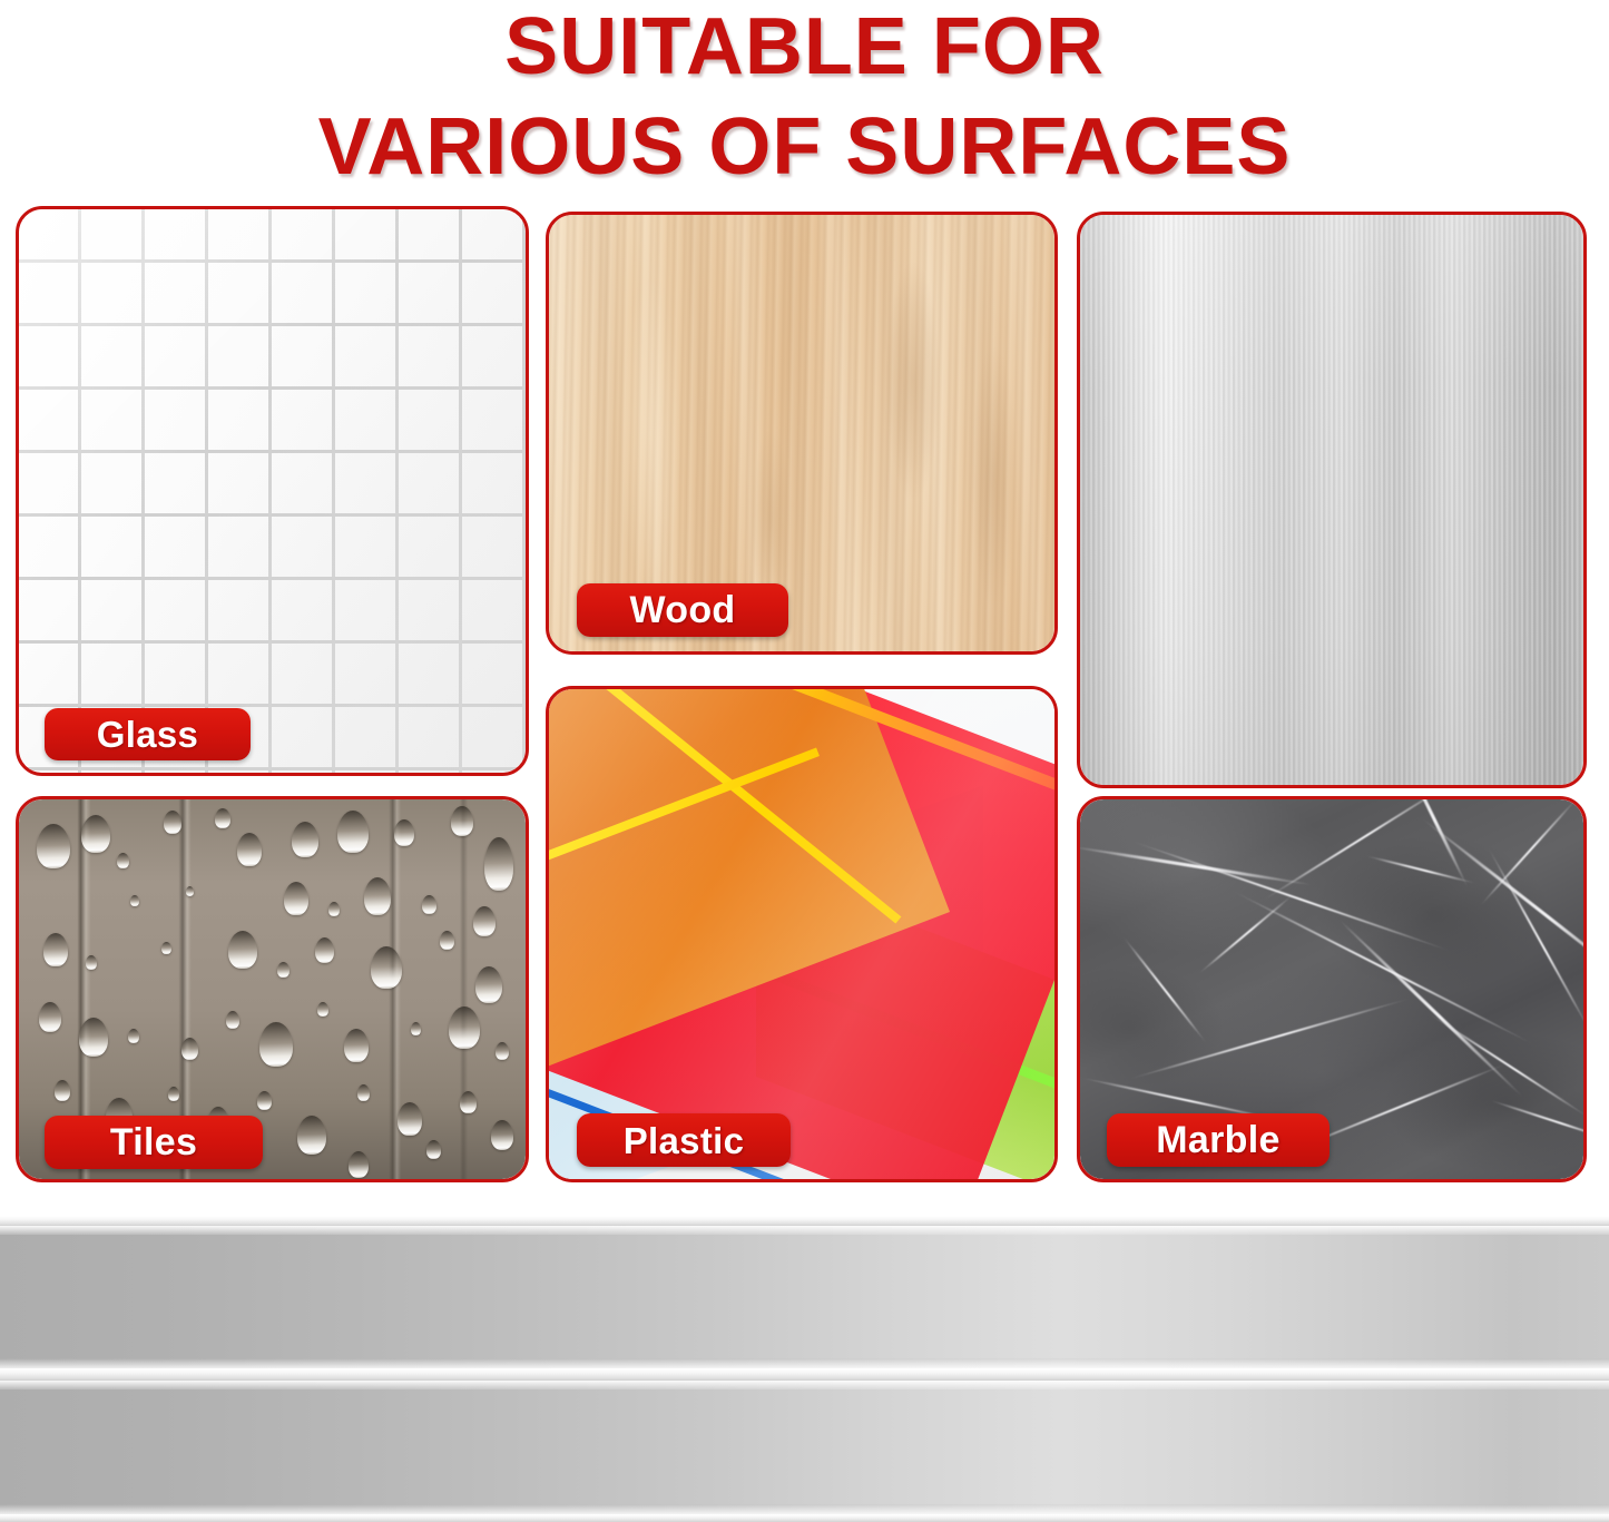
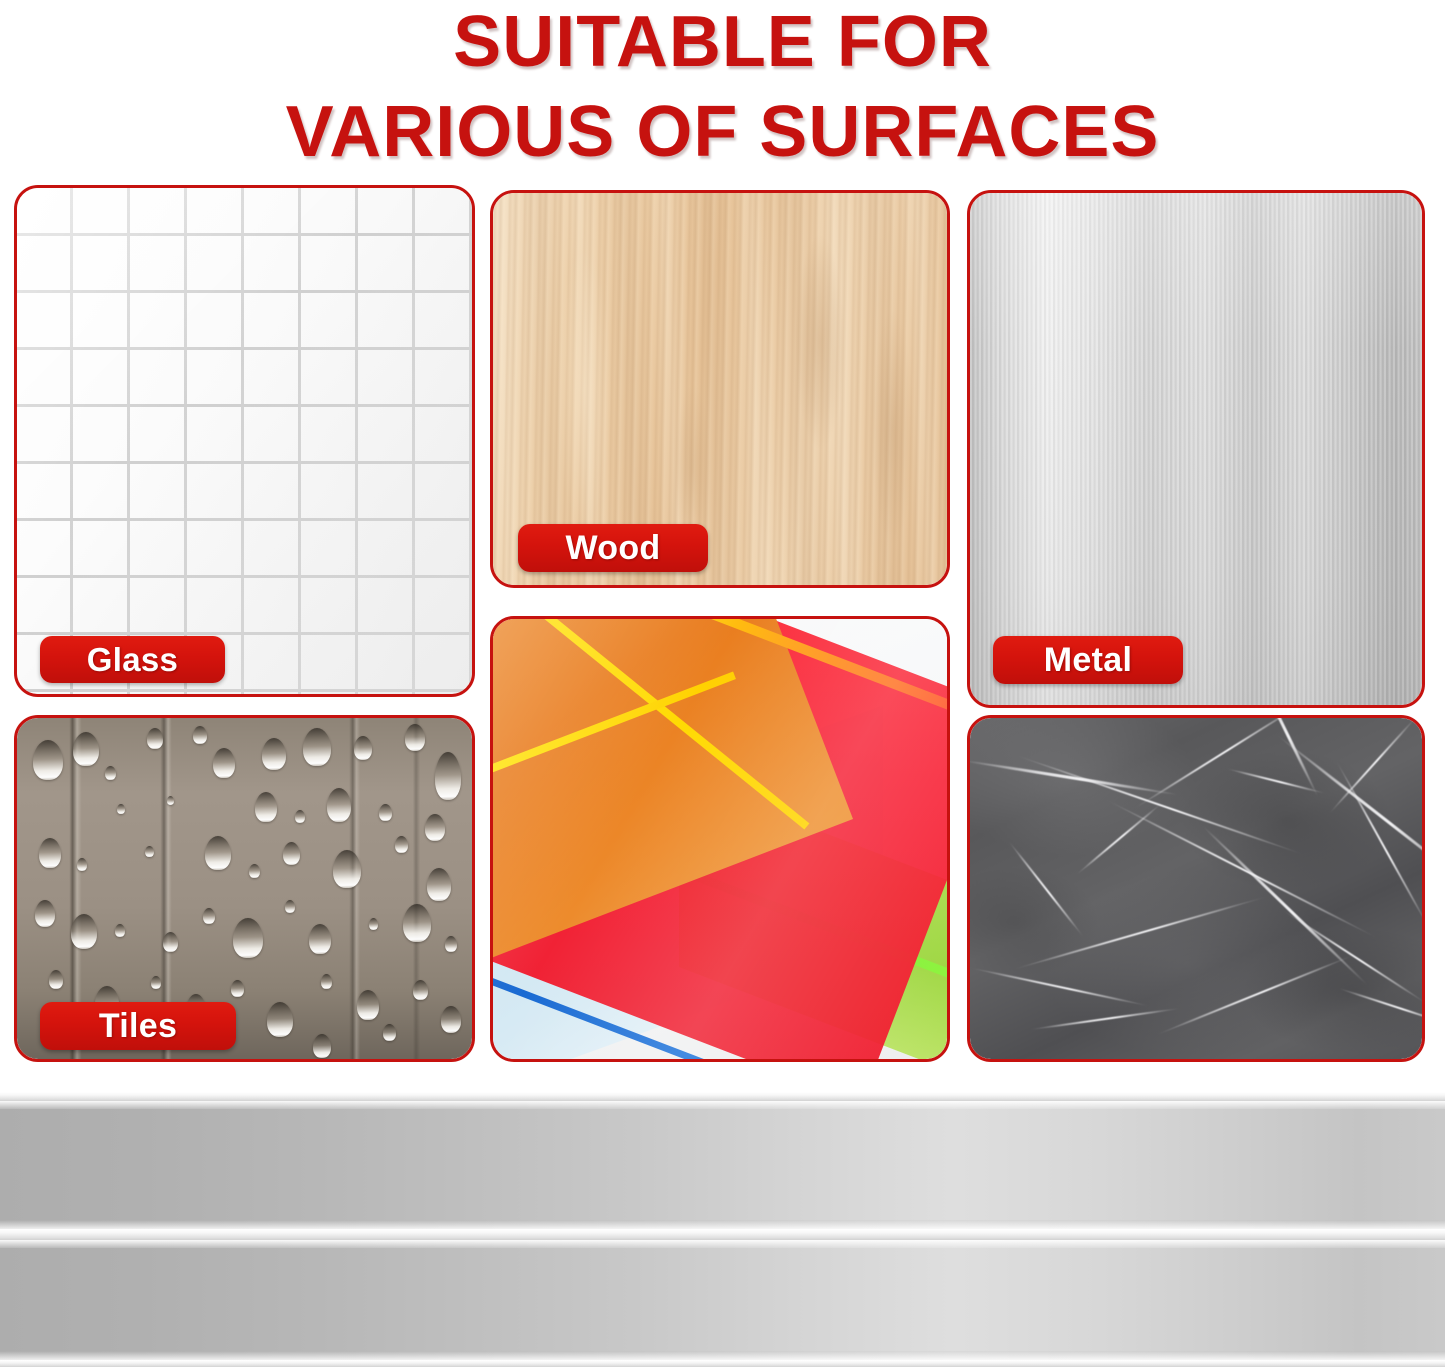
  SUITABLE FOR
  VARIOUS OF SURFACES
  Glass
  Wood
+ Metal
  Tiles
- Plastic
- Marble
